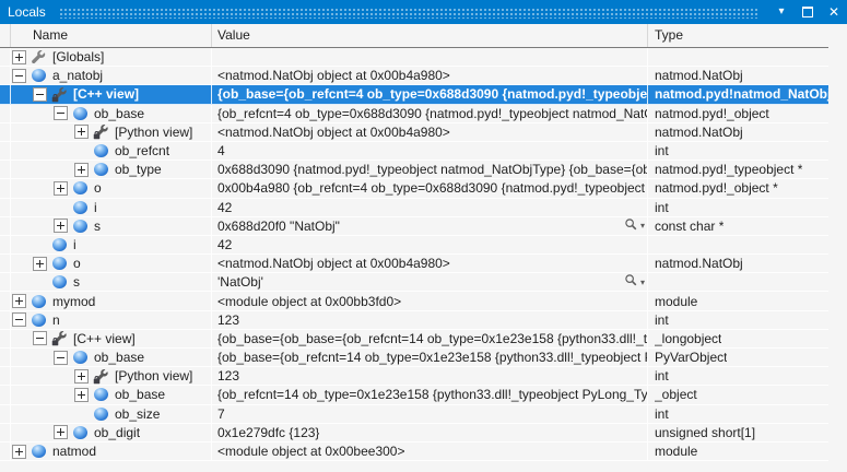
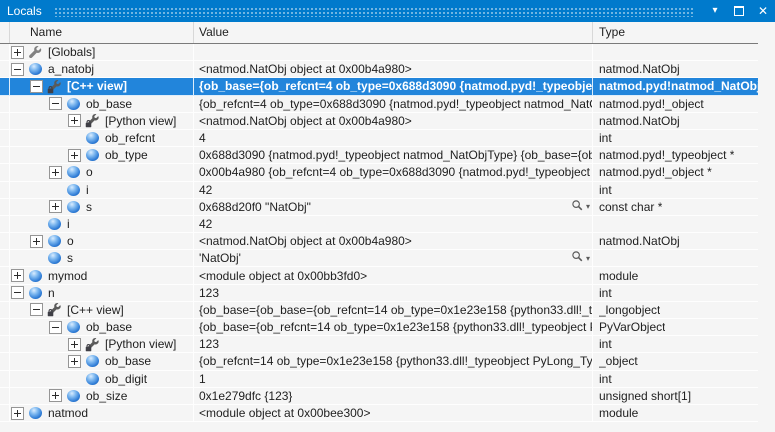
  Locals
  ▾
  ✕
  Name
  Value
  Type
  [Globals]
  a_natobj
  <natmod.NatObj object at 0x00b4a980>
  natmod.NatObj
  [C++ view]
  {ob_base={ob_refcnt=4 ob_type=0x688d3090 {natmod.pyd!_typeobje
  natmod.pyd!natmod_NatOb
  ob_base
  {ob_refcnt=4 ob_type=0x688d3090 {natmod.pyd!_typeobject natmod_Nat
  natmod.pyd!_object
  [Python view]
  <natmod.NatObj object at 0x00b4a980>
  natmod.NatObj
  ob_refcnt
  4
  int
  ob_type
  0x688d3090 {natmod.pyd!_typeobject natmod_NatObjType} {ob_base={ob
  natmod.pyd!_typeobject *
  o
  0x00b4a980 {ob_refcnt=4 ob_type=0x688d3090 {natmod.pyd!_typeobject
  natmod.pyd!_object *
  i
  42
  int
  s
  0x688d20f0 "NatObj"
  ▾
  const char *
  i
  42
  o
  <natmod.NatObj object at 0x00b4a980>
  natmod.NatObj
  s
  'NatObj'
  ▾
  mymod
  <module object at 0x00bb3fd0>
  module
  n
  123
  int
  [C++ view]
  {ob_base={ob_base={ob_refcnt=14 ob_type=0x1e23e158 {python33.dll!_t
  _longobject
  ob_base
  {ob_base={ob_refcnt=14 ob_type=0x1e23e158 {python33.dll!_typeobject
  PyVarObject
  [Python view]
  123
  int
  ob_base
  {ob_refcnt=14 ob_type=0x1e23e158 {python33.dll!_typeobject PyLong_Ty
  _object
- ob_size
+ ob_digit
- 7
+ 1
  int
- ob_digit
+ ob_size
  0x1e279dfc {123}
  unsigned short[1]
  natmod
  <module object at 0x00bee300>
  module
